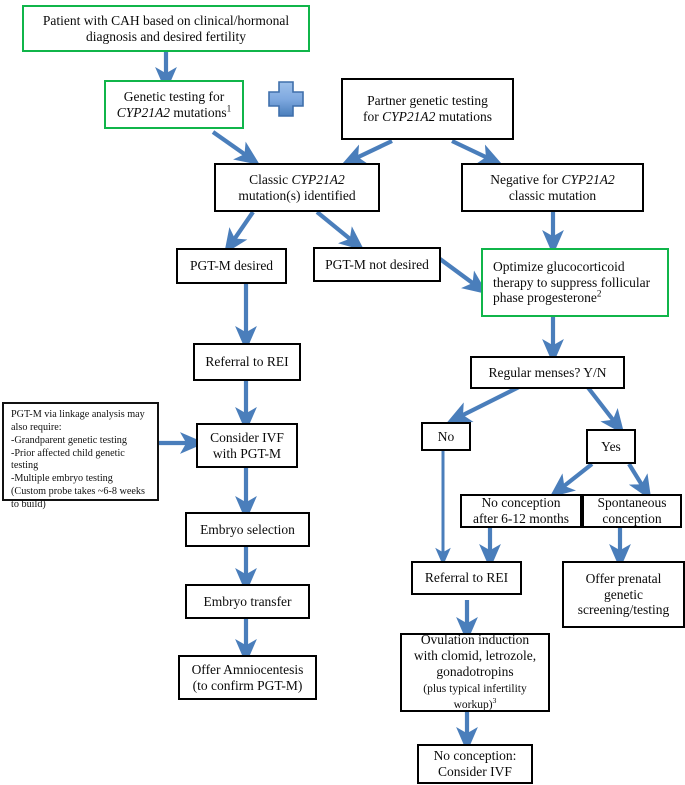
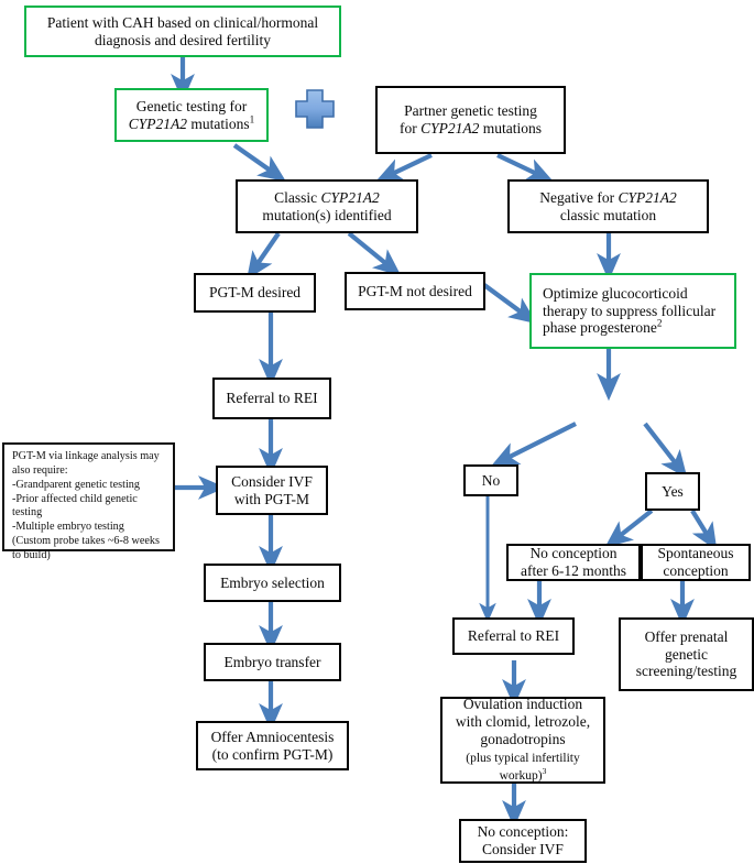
  Patient with CAH based on clinical/hormonal
  diagnosis and desired fertility
  Genetic testing for
  CYP21A2 mutations1
  Partner genetic testing
  for CYP21A2 mutations
  Classic CYP21A2
  mutation(s) identified
  Negative for CYP21A2
  classic mutation
  PGT-M desired
  PGT-M not desired
  Optimize glucocorticoid
  therapy to suppress follicular
  phase progesterone2
  Referral to REI
- Regular menses? Y/N
  Consider IVF
  with PGT-M
  No
  Yes
  No conception
  after 6-12 months
  Spontaneous
  conception
  Embryo selection
  Referral to REI
  Offer prenatal
  genetic
  screening/testing
  Embryo transfer
  Ovulation induction
  with clomid, letrozole,
  gonadotropins
  (plus typical infertility
  workup)3
  Offer Amniocentesis
  (to confirm PGT-M)
  No conception:
  Consider IVF
  PGT-M via linkage analysis may also require:
  -Grandparent genetic testing
  -Prior affected child genetic testing
  -Multiple embryo testing
  (Custom probe takes ~6-8 weeks to build)
